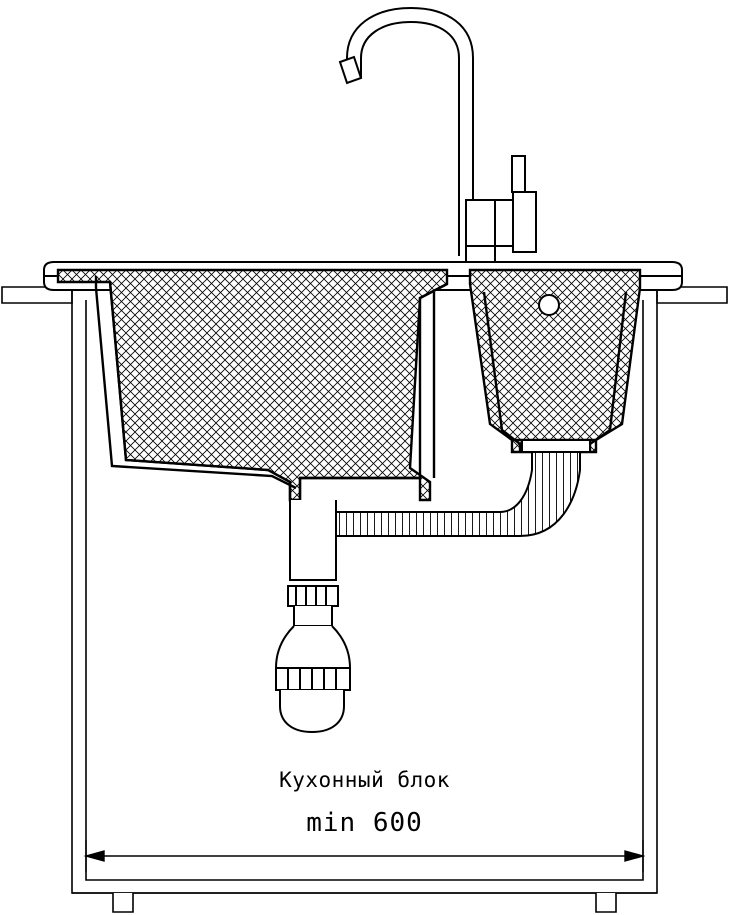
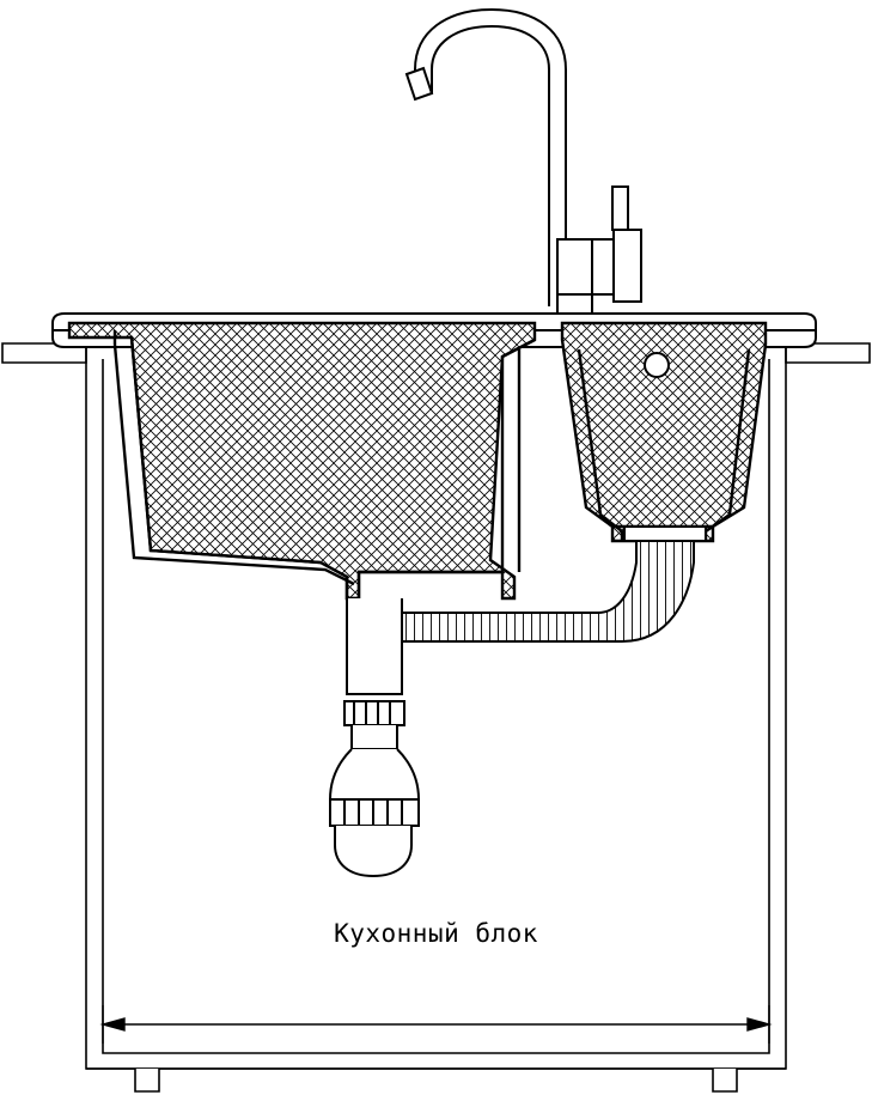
  Кухонный блок
- min 600
